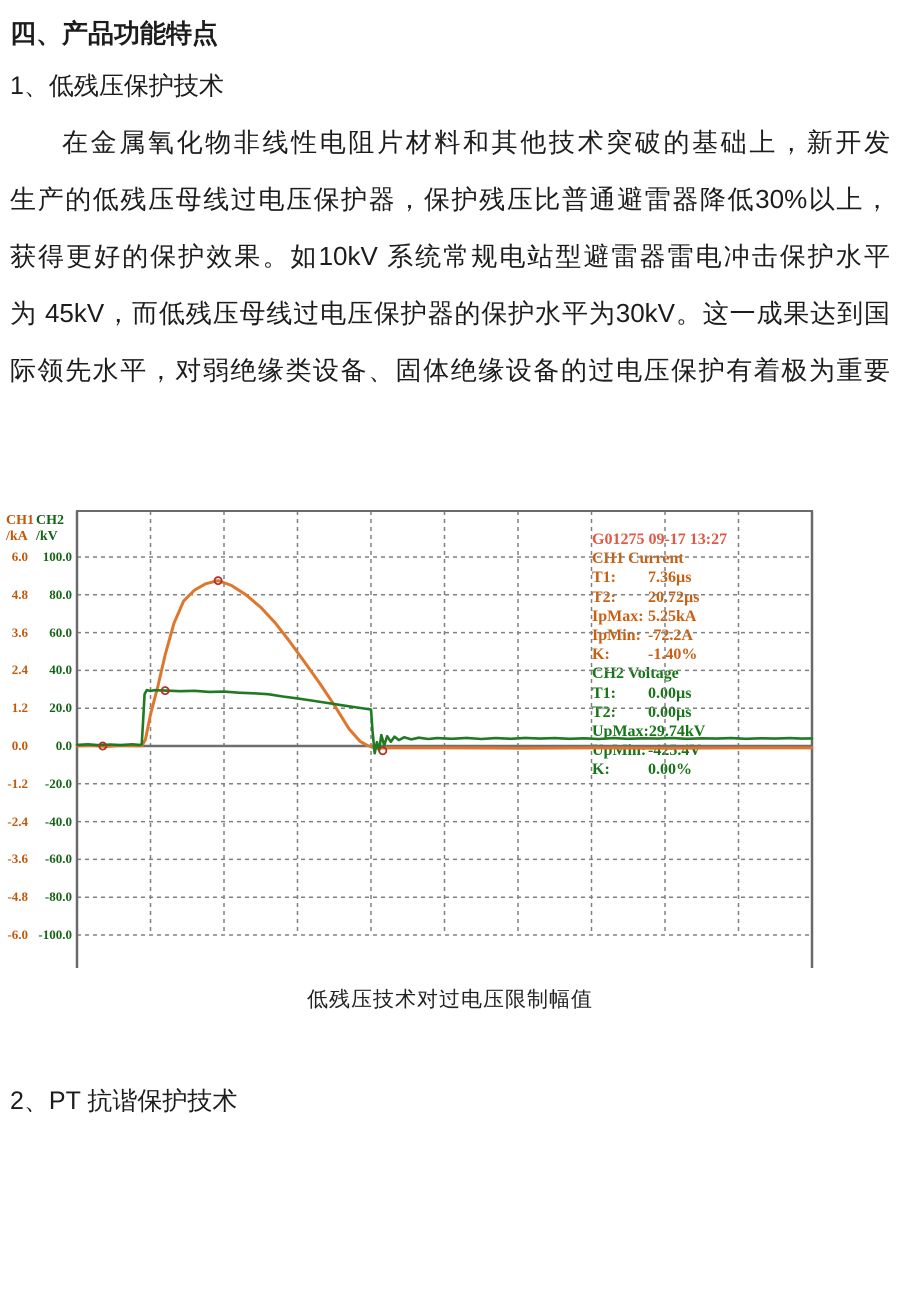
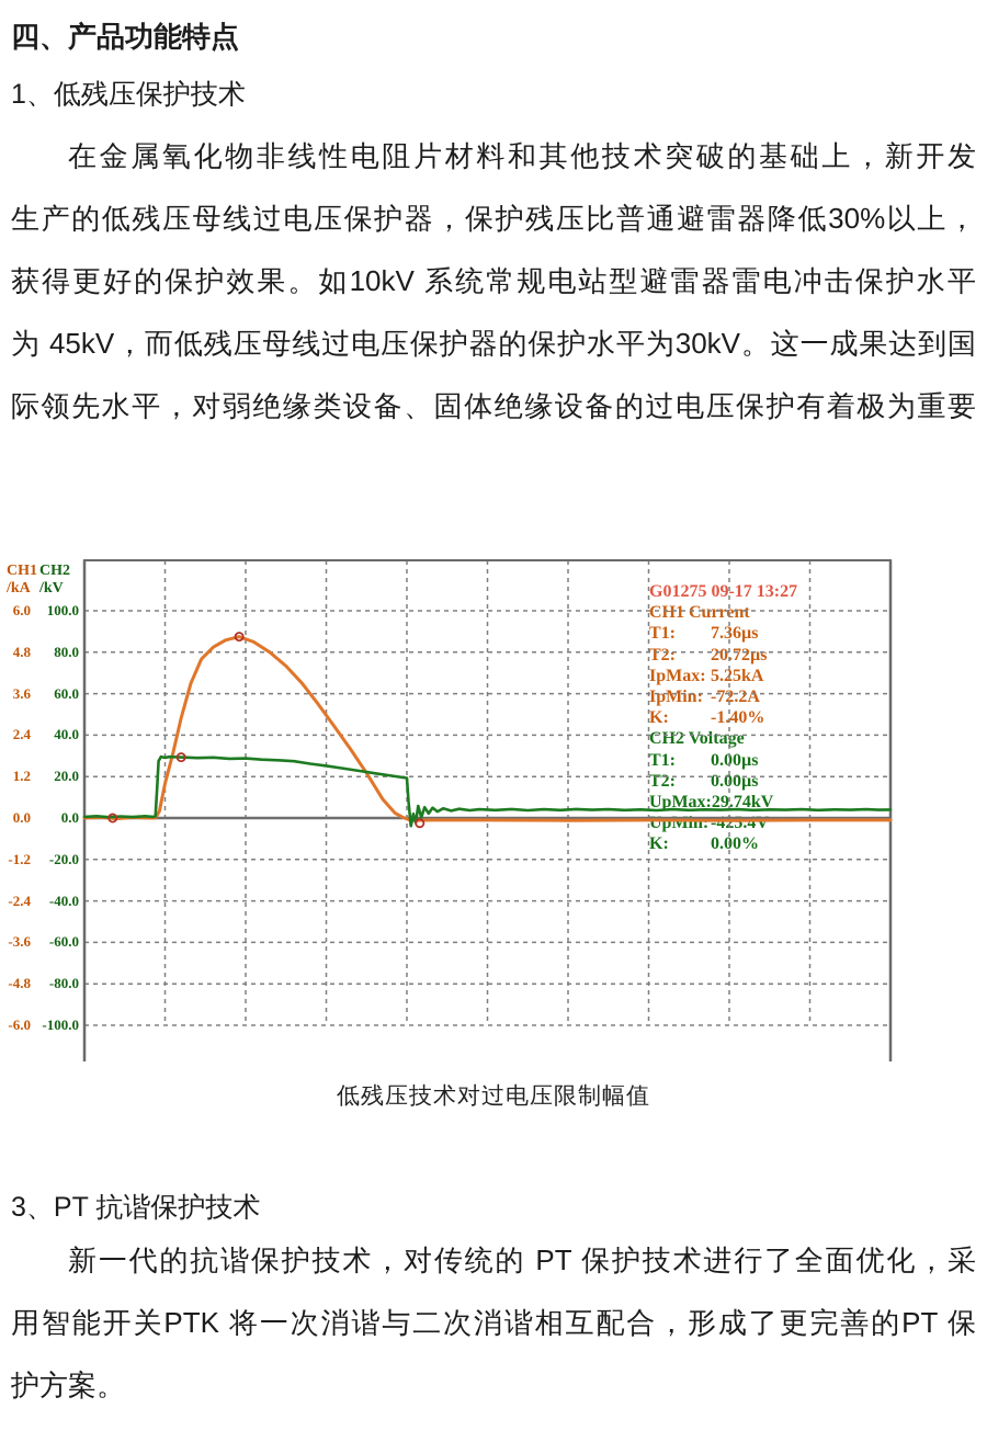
  四、产品功能特点
  1、低残压保护技术
  在金属氧化物非线性电阻片材料和其他技术突破的基础上，新开发
  生产的低残压母线过电压保护器，保护残压比普通避雷器降低30%以上，
  获得更好的保护效果。如10kV 系统常规电站型避雷器雷电冲击保护水平
  为 45kV，而低残压母线过电压保护器的保护水平为30kV。这一成果达到国
  际领先水平，对弱绝缘类设备、固体绝缘设备的过电压保护有着极为重要
  CH1
  /kA
  6.0
  4.8
  3.6
  2.4
  1.2
  0.0
  -1.2
  -2.4
  -3.6
  -4.8
  -6.0
  CH2
  /kV
  100.0
  80.0
  60.0
  40.0
  20.0
  0.0
  -20.0
  -40.0
  -60.0
  -80.0
  -100.0
  G01275 09-17 13:27
  CH1 Current
  T1: 7.36µs
  T2: 20.72µs
  IpMax: 5.25kA
  IpMin: -72.2A
  K: -1.40%
  CH2 Voltage
  T1: 0.00µs
  T2: 0.00µs
  UpMax:29.74kV
  UpMin:-425.4V
  K: 0.00%
  低残压技术对过电压限制幅值
- 2、PT 抗谐保护技术
+ 3、PT 抗谐保护技术
+ 新一代的抗谐保护技术，对传统的 PT 保护技术进行了全面优化，采
+ 用智能开关PTK 将一次消谐与二次消谐相互配合，形成了更完善的PT 保
+ 护方案。
